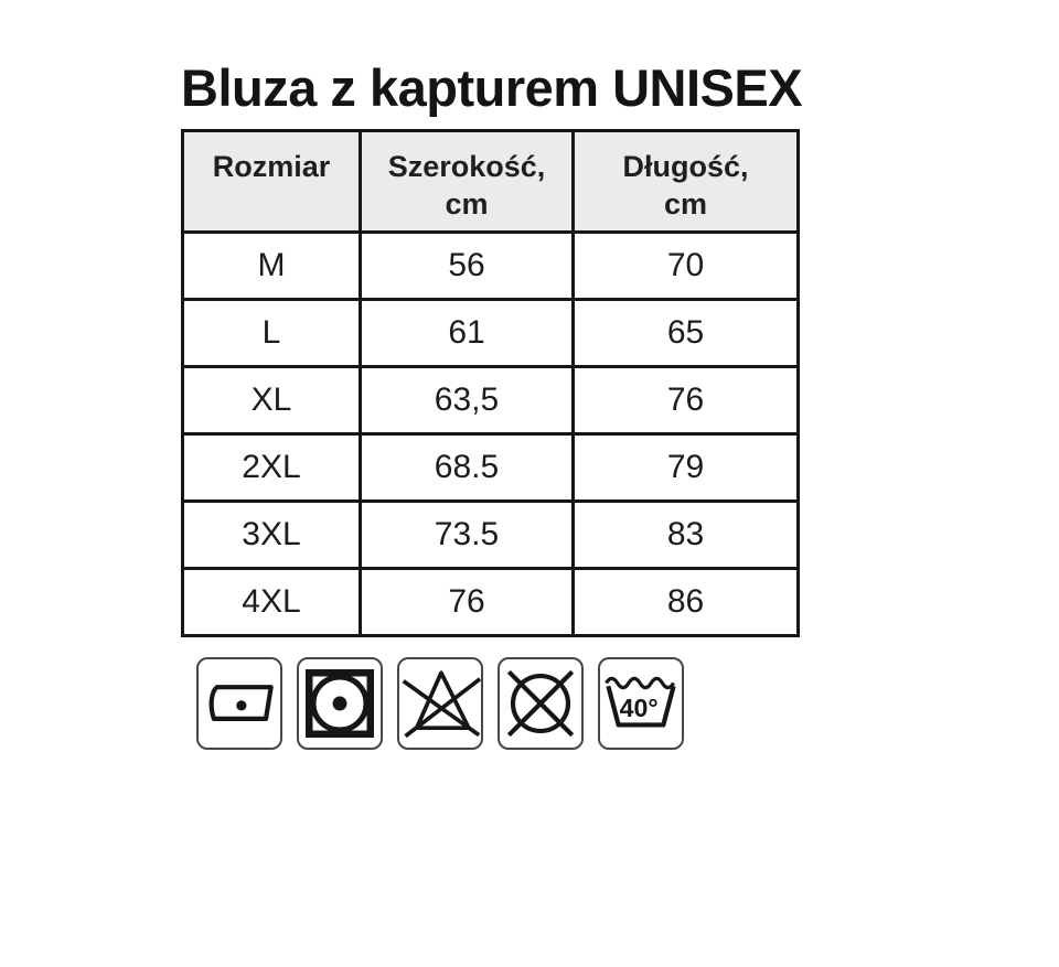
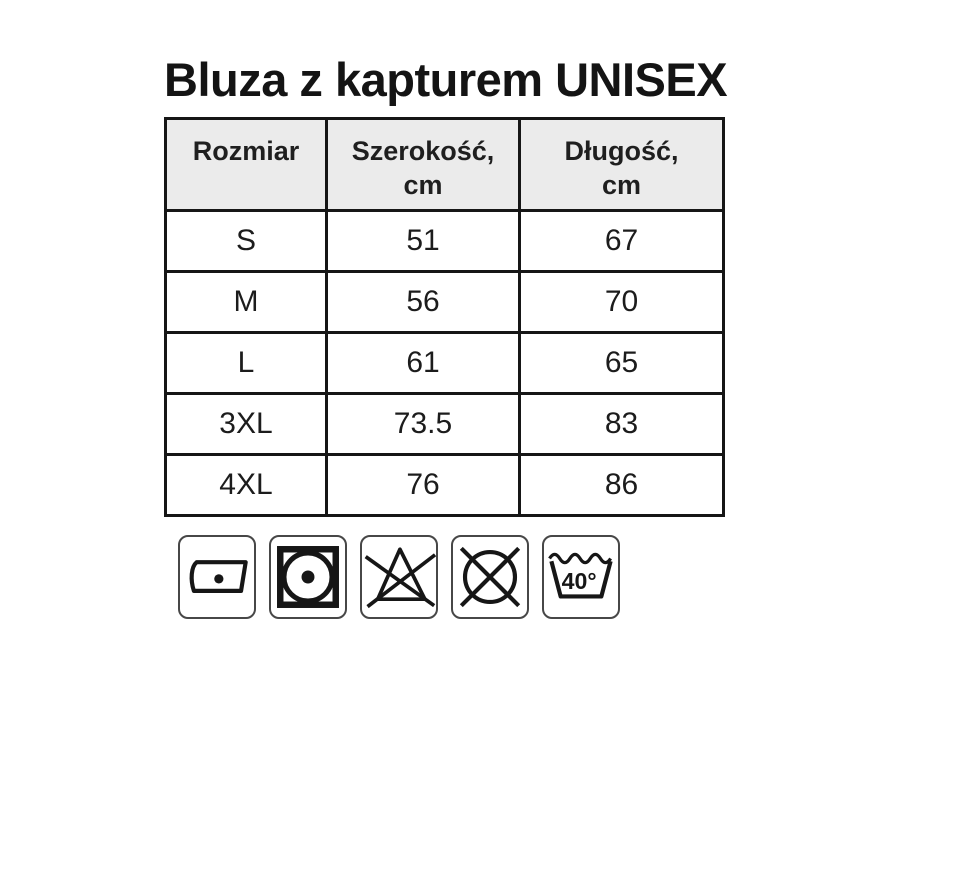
  Bluza z kapturem UNISEX
  Rozmiar	Szerokość, cm	Długość, cm
+ S	51	67
  M	56	70
  L	61	65
- XL	63,5	76
- 2XL	68.5	79
  3XL	73.5	83
  4XL	76	86
  40°
